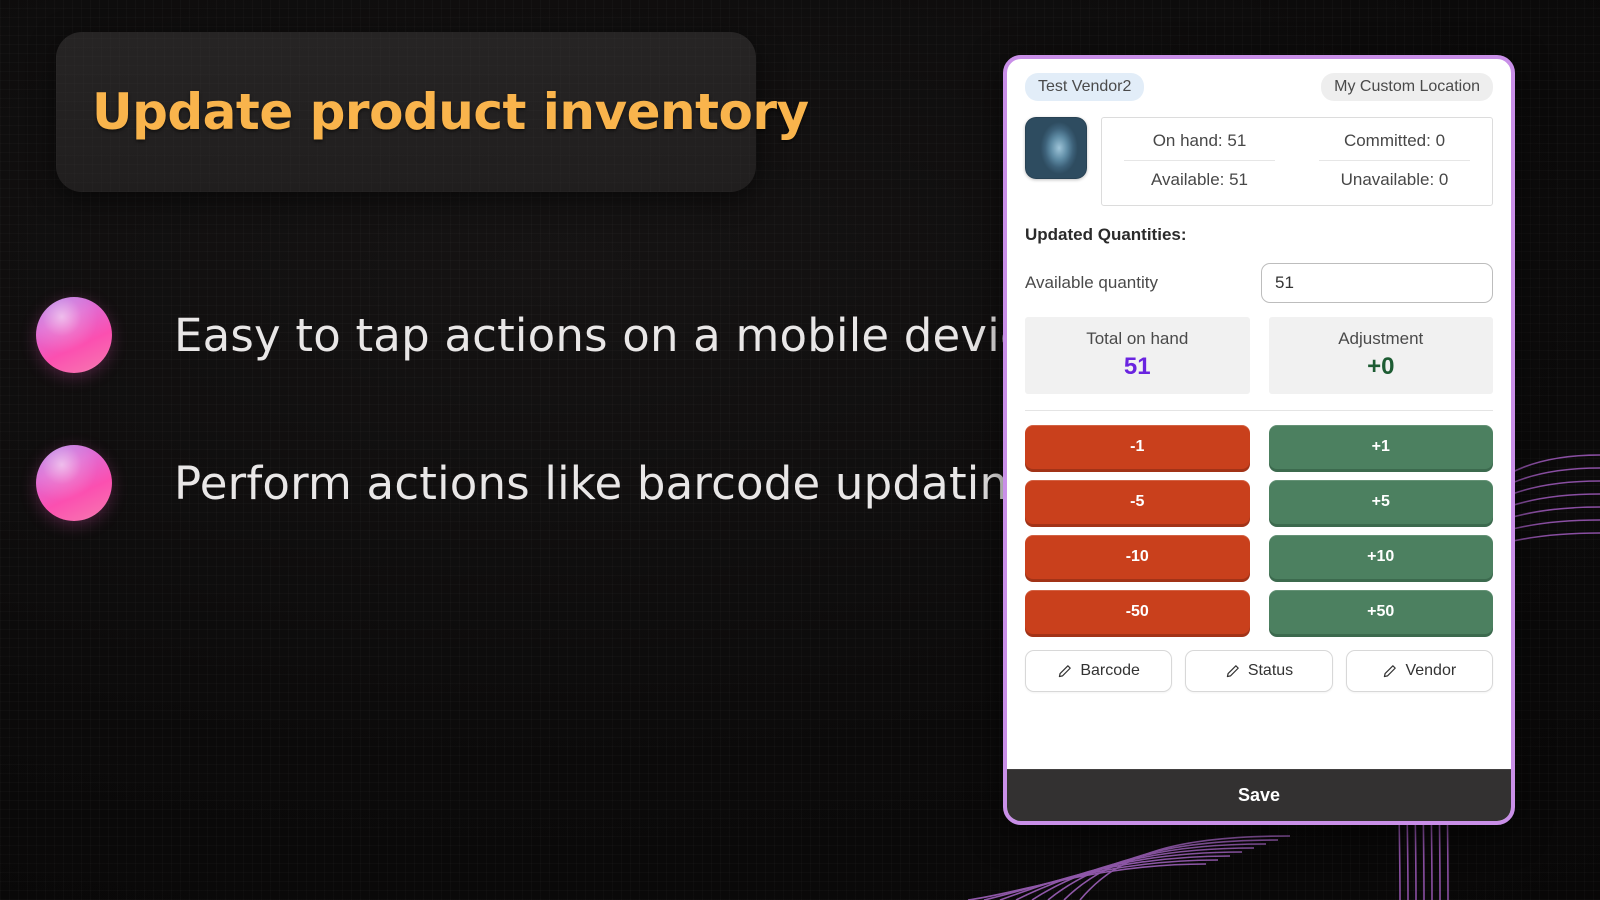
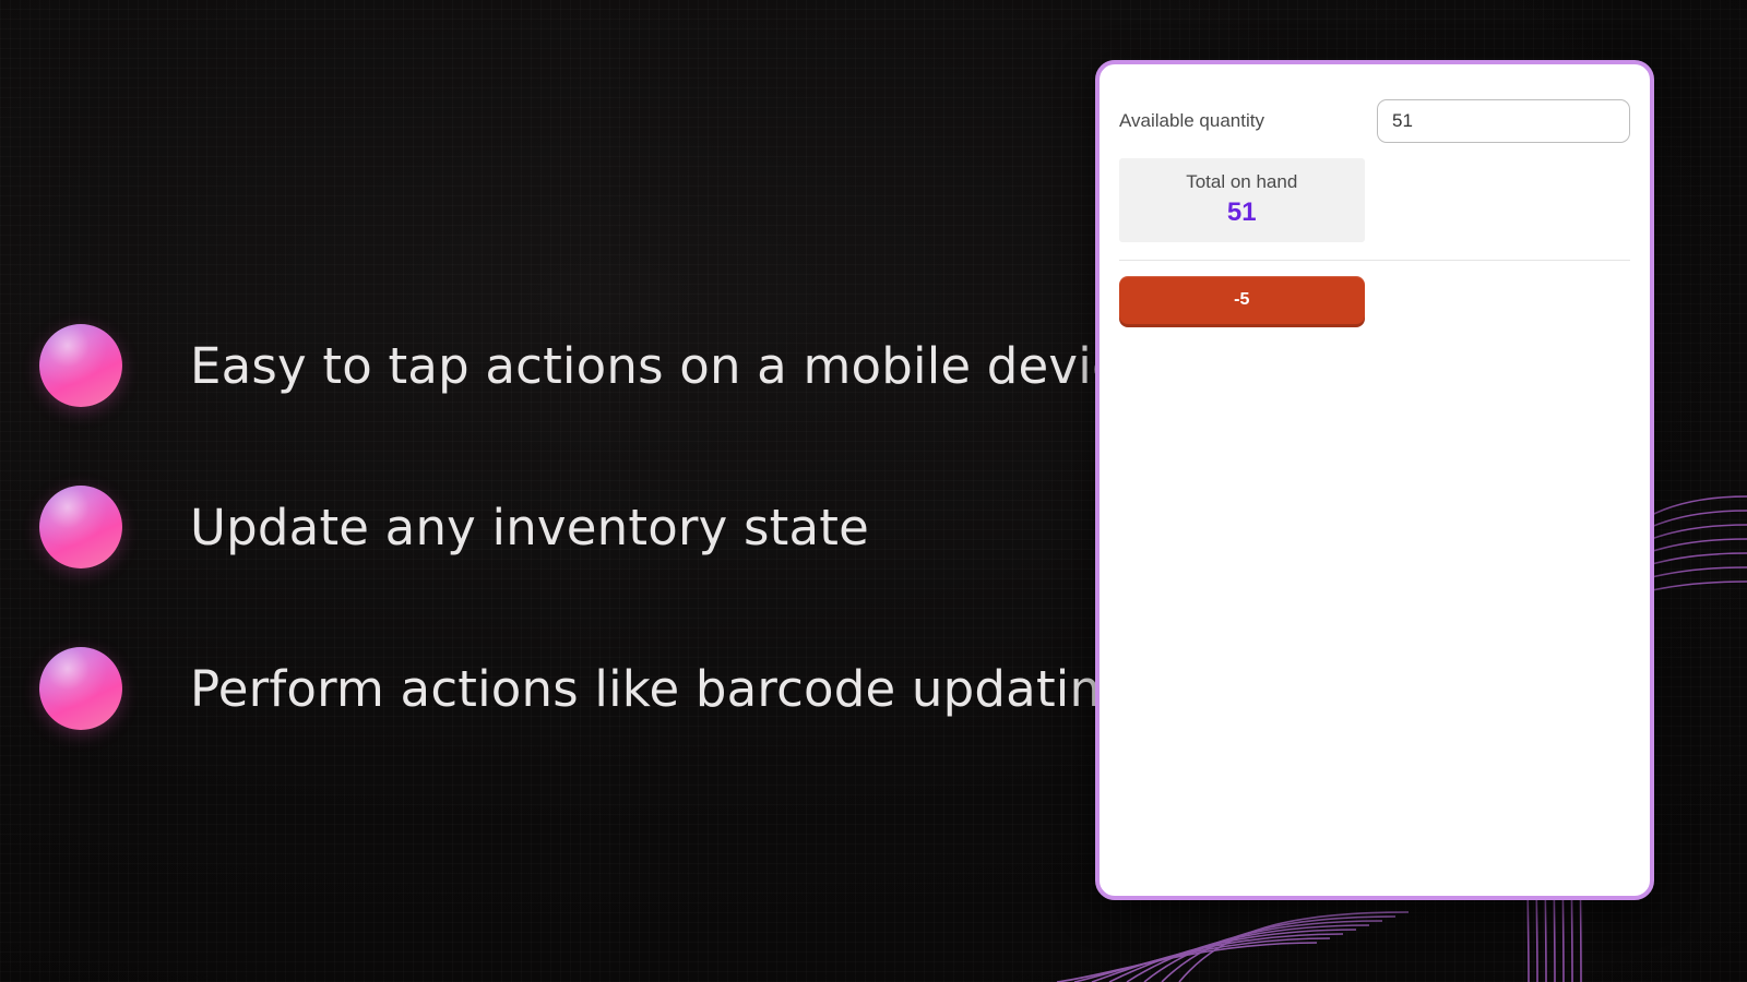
- Update product inventory
  Easy to tap actions on a mobile devi
+ Update any inventory state
  Perform actions like barcode updatin
- Test Vendor2
- My Custom Location
- On hand: 51
- Committed: 0
- Available: 51
- Unavailable: 0
- Updated Quantities:
  Available quantity
  51
  Total on hand
  51
- Adjustment
- +0
- -1
- +1
  -5
- +5
- -10
- +10
- -50
- +50
- Barcode
- Status
- Vendor
- Save
